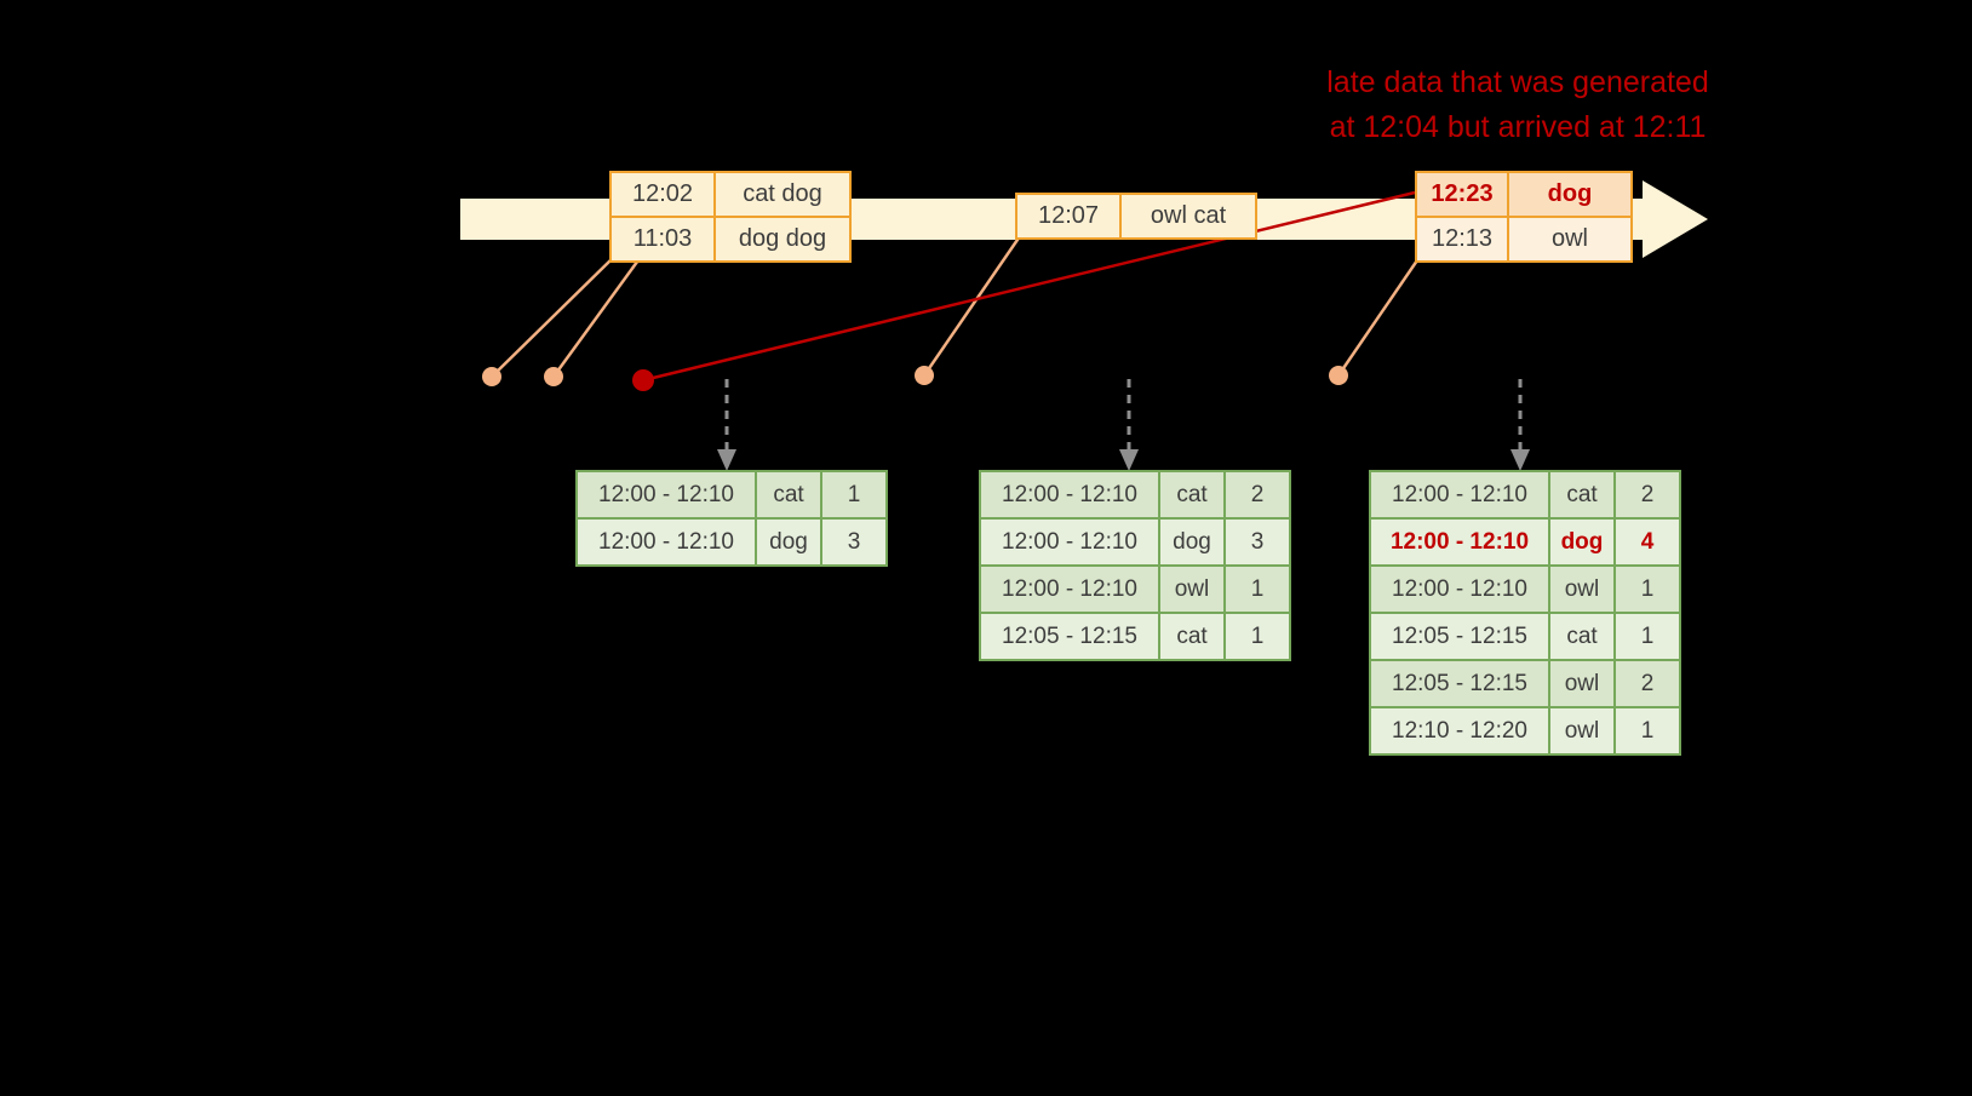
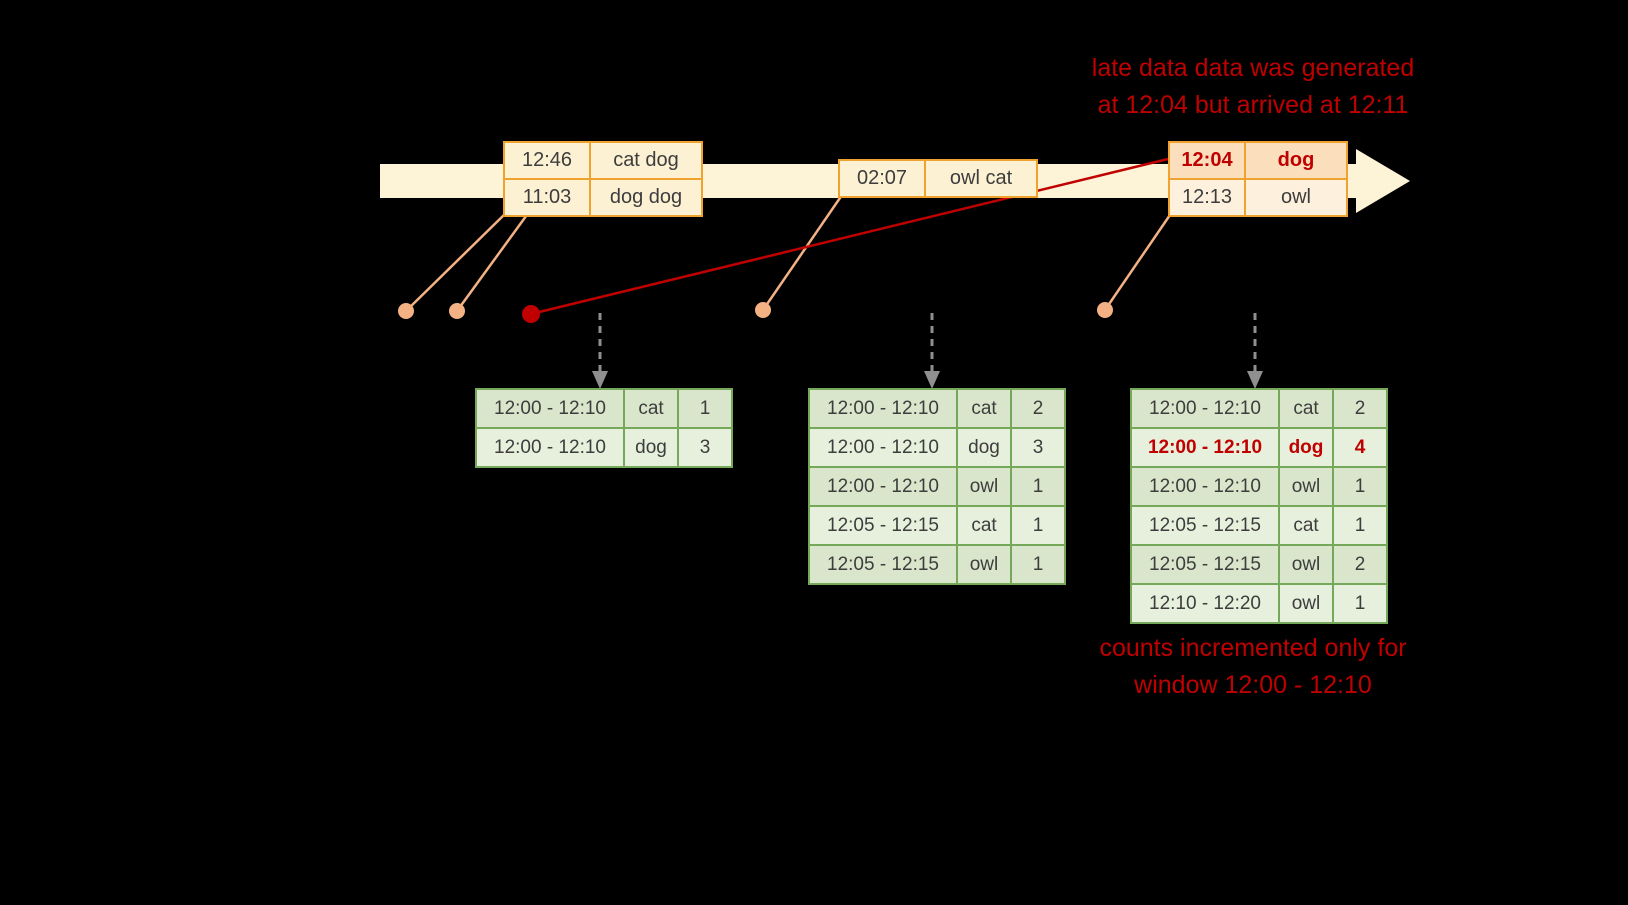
- late data that was generated
+ late data data was generated
  at 12:04 but arrived at 12:11
+ counts incremented only for
+ window 12:00 - 12:10
- 12:02	cat dog
+ 12:46	cat dog
  11:03	dog dog
- 12:07	owl cat
+ 02:07	owl cat
- 12:23	dog
+ 12:04	dog
  12:13	owl
  12:00 - 12:10	cat	1
  12:00 - 12:10	dog	3
  12:00 - 12:10	cat	2
  12:00 - 12:10	dog	3
  12:00 - 12:10	owl	1
  12:05 - 12:15	cat	1
+ 12:05 - 12:15	owl	1
  12:00 - 12:10	cat	2
  12:00 - 12:10	dog	4
  12:00 - 12:10	owl	1
  12:05 - 12:15	cat	1
  12:05 - 12:15	owl	2
  12:10 - 12:20	owl	1
